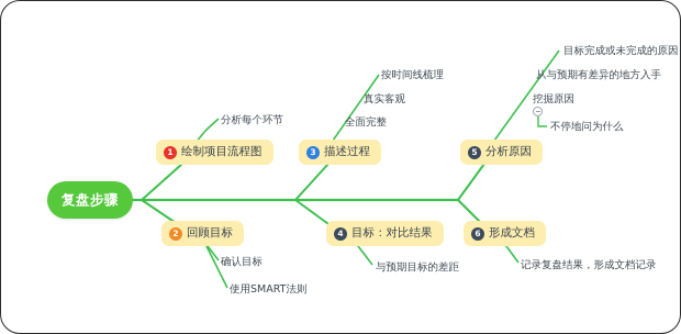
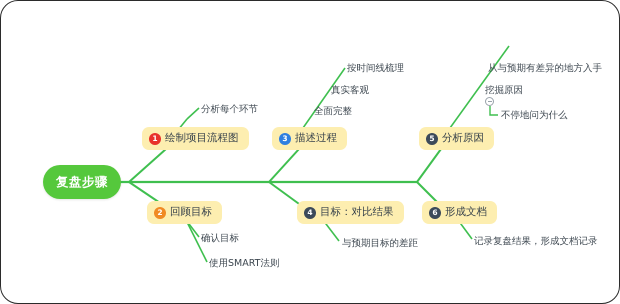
  复盘步骤
  1
  绘制项目流程图
  分析每个环节
  2
  回顾目标
  确认目标
  使用SMART法则
  3
  描述过程
  按时间线梳理
  真实客观
  全面完整
  4
  目标：对比结果
  与预期目标的差距
  5
  分析原因
- 目标完成或未完成的原因
  从与预期有差异的地方入手
  挖掘原因
  不停地问为什么
  6
  形成文档
  记录复盘结果，形成文档记录
